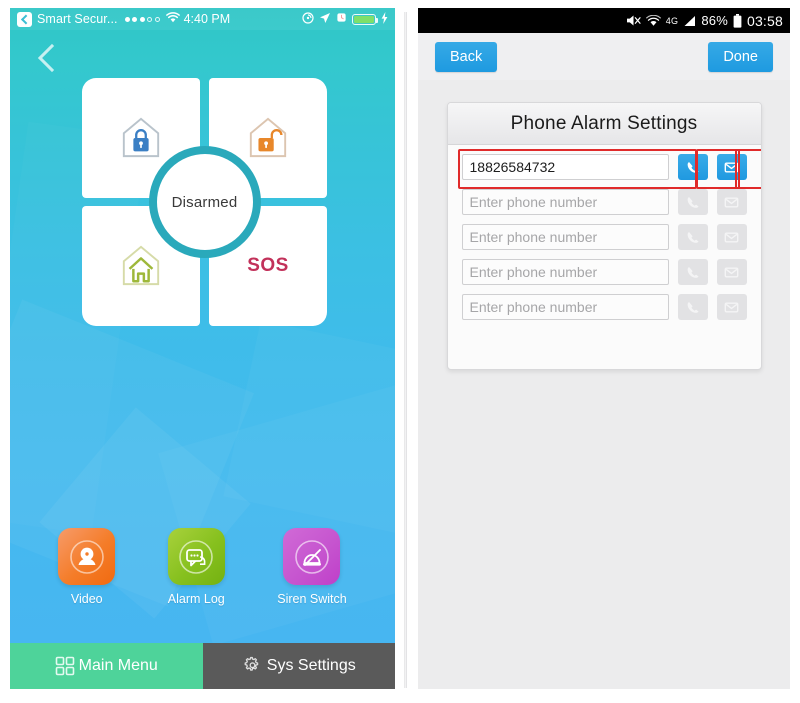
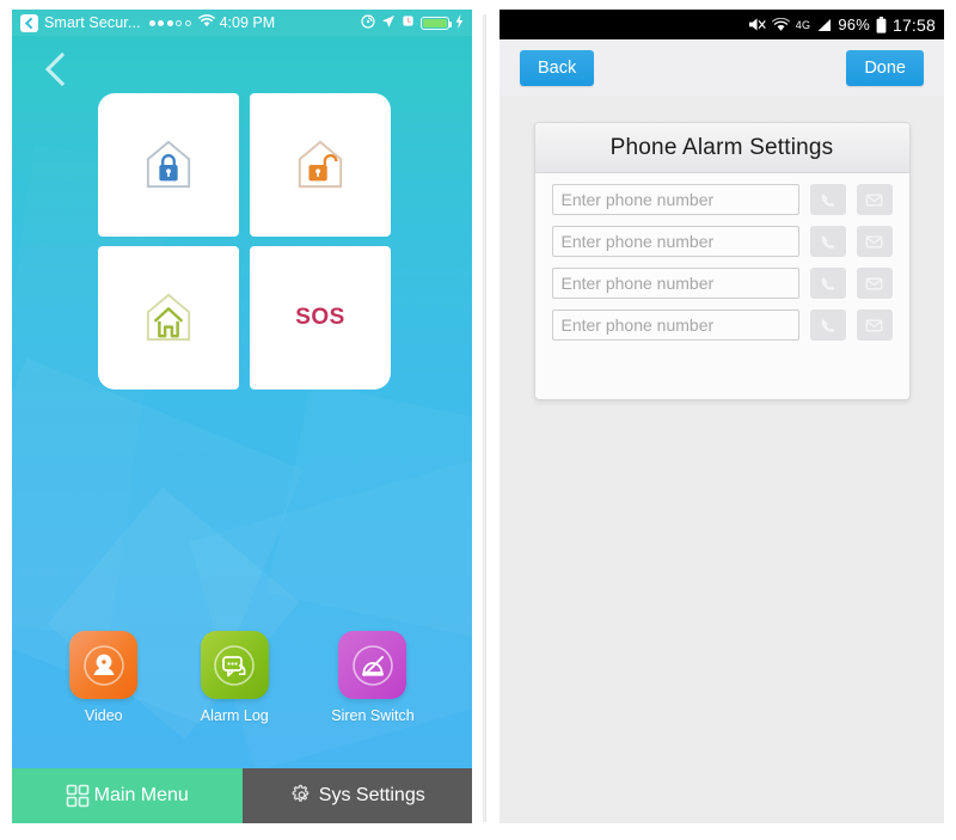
  Smart Secur...
- 4:40 PM
+ 4:09 PM
  SOS
- Disarmed
  Video
  Alarm Log
  Siren Switch
  Main Menu
  Sys Settings
  4G
- 86%
+ 96%
- 03:58
+ 17:58
  Back
  Done
  Phone Alarm Settings
- 18826584732
  Enter phone number
  Enter phone number
  Enter phone number
  Enter phone number
